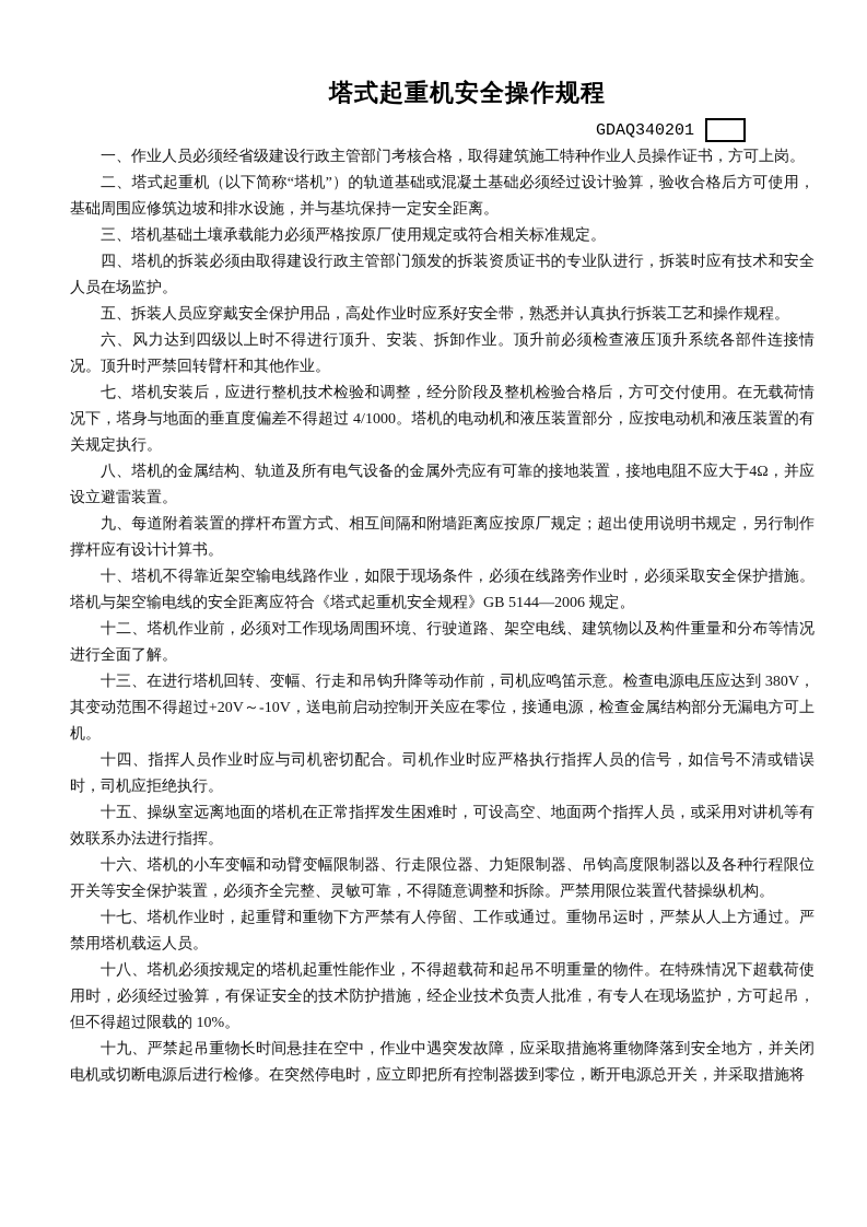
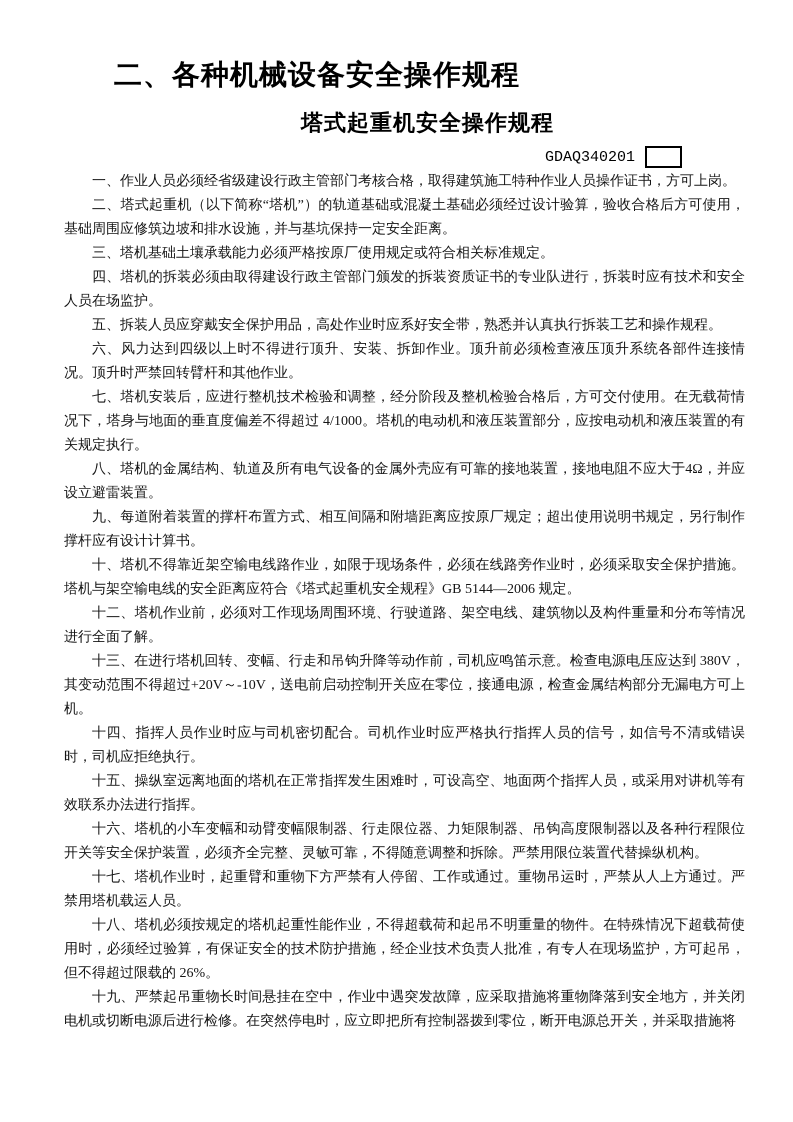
+ 二、各种机械设备安全操作规程
  塔式起重机安全操作规程
  GDAQ340201
  一、作业人员必须经省级建设行政主管部门考核合格，取得建筑施工特种作业人员操作证书，方可上岗。
  二、塔式起重机（以下简称“塔机”）的轨道基础或混凝土基础必须经过设计验算，验收合格后方可使用，基础周围应修筑边坡和排水设施，并与基坑保持一定安全距离。
  三、塔机基础土壤承载能力必须严格按原厂使用规定或符合相关标准规定。
  四、塔机的拆装必须由取得建设行政主管部门颁发的拆装资质证书的专业队进行，拆装时应有技术和安全人员在场监护。
  五、拆装人员应穿戴安全保护用品，高处作业时应系好安全带，熟悉并认真执行拆装工艺和操作规程。
  六、风力达到四级以上时不得进行顶升、安装、拆卸作业。顶升前必须检查液压顶升系统各部件连接情况。顶升时严禁回转臂杆和其他作业。
  七、塔机安装后，应进行整机技术检验和调整，经分阶段及整机检验合格后，方可交付使用。在无载荷情况下，塔身与地面的垂直度偏差不得超过 4/1000。塔机的电动机和液压装置部分，应按电动机和液压装置的有关规定执行。
  八、塔机的金属结构、轨道及所有电气设备的金属外壳应有可靠的接地装置，接地电阻不应大于4Ω，并应设立避雷装置。
  九、每道附着装置的撑杆布置方式、相互间隔和附墙距离应按原厂规定；超出使用说明书规定，另行制作撑杆应有设计计算书。
  十、塔机不得靠近架空输电线路作业，如限于现场条件，必须在线路旁作业时，必须采取安全保护措施。塔机与架空输电线的安全距离应符合《塔式起重机安全规程》GB 5144—2006 规定。
  十二、塔机作业前，必须对工作现场周围环境、行驶道路、架空电线、建筑物以及构件重量和分布等情况进行全面了解。
  十三、在进行塔机回转、变幅、行走和吊钩升降等动作前，司机应鸣笛示意。检查电源电压应达到 380V，其变动范围不得超过+20V～-10V，送电前启动控制开关应在零位，接通电源，检查金属结构部分无漏电方可上机。
  十四、指挥人员作业时应与司机密切配合。司机作业时应严格执行指挥人员的信号，如信号不清或错误时，司机应拒绝执行。
  十五、操纵室远离地面的塔机在正常指挥发生困难时，可设高空、地面两个指挥人员，或采用对讲机等有效联系办法进行指挥。
  十六、塔机的小车变幅和动臂变幅限制器、行走限位器、力矩限制器、吊钩高度限制器以及各种行程限位开关等安全保护装置，必须齐全完整、灵敏可靠，不得随意调整和拆除。严禁用限位装置代替操纵机构。
  十七、塔机作业时，起重臂和重物下方严禁有人停留、工作或通过。重物吊运时，严禁从人上方通过。严禁用塔机载运人员。
- 十八、塔机必须按规定的塔机起重性能作业，不得超载荷和起吊不明重量的物件。在特殊情况下超载荷使用时，必须经过验算，有保证安全的技术防护措施，经企业技术负责人批准，有专人在现场监护，方可起吊，但不得超过限载的 10%。
+ 十八、塔机必须按规定的塔机起重性能作业，不得超载荷和起吊不明重量的物件。在特殊情况下超载荷使用时，必须经过验算，有保证安全的技术防护措施，经企业技术负责人批准，有专人在现场监护，方可起吊，但不得超过限载的 26%。
  十九、严禁起吊重物长时间悬挂在空中，作业中遇突发故障，应采取措施将重物降落到安全地方，并关闭电机或切断电源后进行检修。在突然停电时，应立即把所有控制器拨到零位，断开电源总开关，并采取措施将
